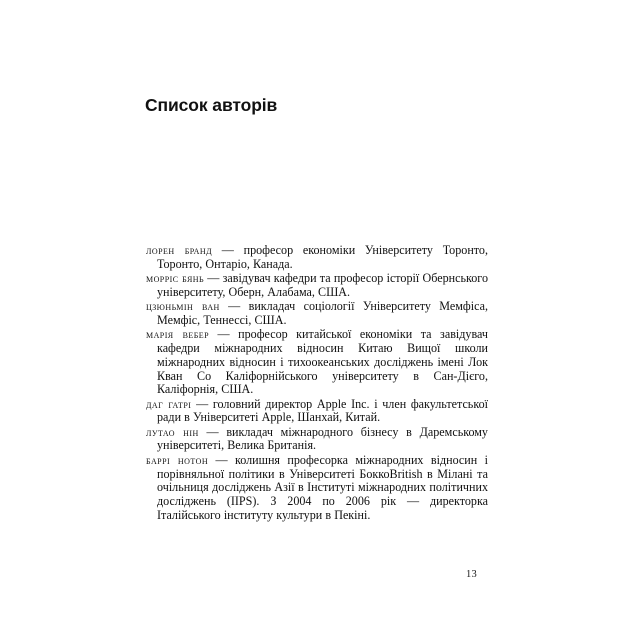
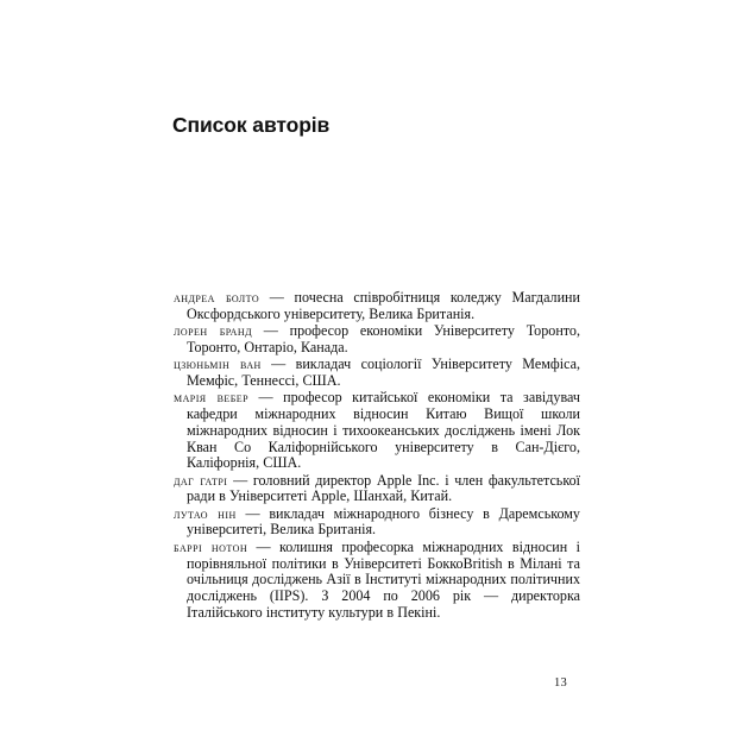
  Список авторів
+ андреа болто — почесна співробітниця коледжу Магдалини Оксфордського університету, Велика Британія.
  лорен бранд — професор економіки Університету Торонто, Торонто, Онтаріо, Канада.
- морріс бянь — завідувач кафедри та професор історії Обернського університету, Оберн, Алабама, США.
  цзюньмін ван — викладач соціології Університету Мемфіса, Мемфіс, Теннессі, США.
  марія вебер — професор китайської економіки та завідувач кафедри міжнародних відносин Китаю Вищої школи міжнародних відносин і тихоокеанських досліджень імені Лок Кван Со Каліфорнійського університету в Сан-Дієго, Каліфорнія, США.
  даг гатрі — головний директор Apple Inc. і член факультетської ради в Університеті Apple, Шанхай, Китай.
  лутао нін — викладач міжнародного бізнесу в Даремському університеті, Велика Британія.
  баррі нотон — колишня професорка міжнародних відносин і порівняльної політики в Університеті БоккоBritish в Мілані та очільниця досліджень Азії в Інституті міжнародних політичних досліджень (IIPS). З 2004 по 2006 рік — директорка Італійського інституту культури в Пекіні.
  13
